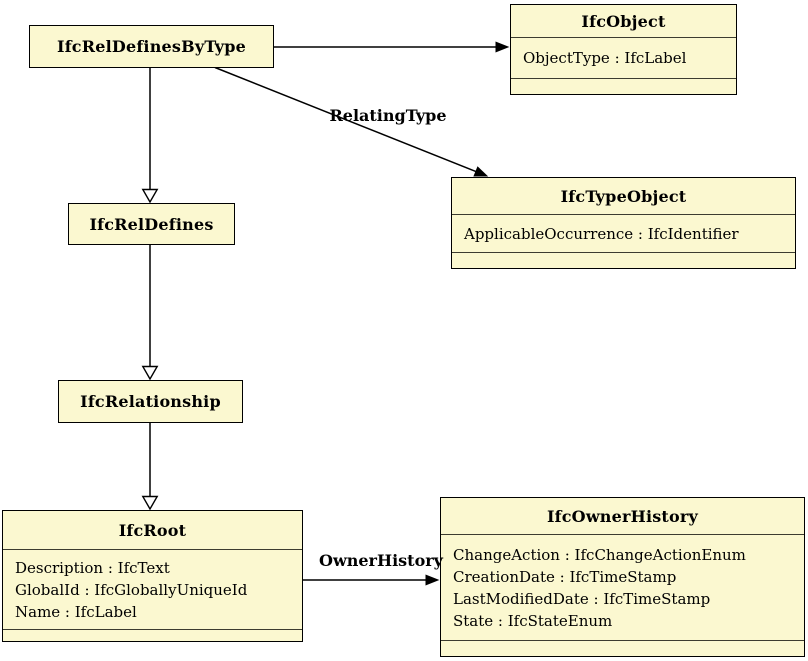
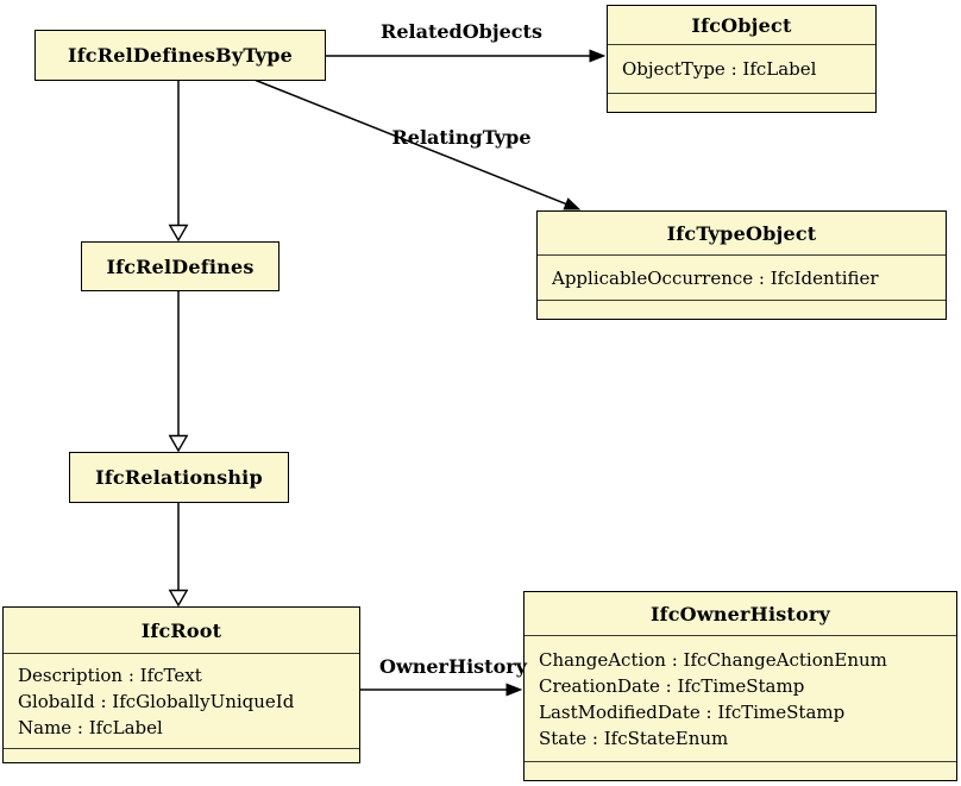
  IfcRelDefinesByType
  IfcObject
  ObjectType : IfcLabel
  IfcTypeObject
  ApplicableOccurrence : IfcIdentifier
  IfcRelDefines
  IfcRelationship
  IfcRoot
  Description : IfcText
  GlobalId : IfcGloballyUniqueId
  Name : IfcLabel
  IfcOwnerHistory
  ChangeAction : IfcChangeActionEnum
  CreationDate : IfcTimeStamp
  LastModifiedDate : IfcTimeStamp
  State : IfcStateEnum
+ RelatedObjects
  RelatingType
  OwnerHistory
